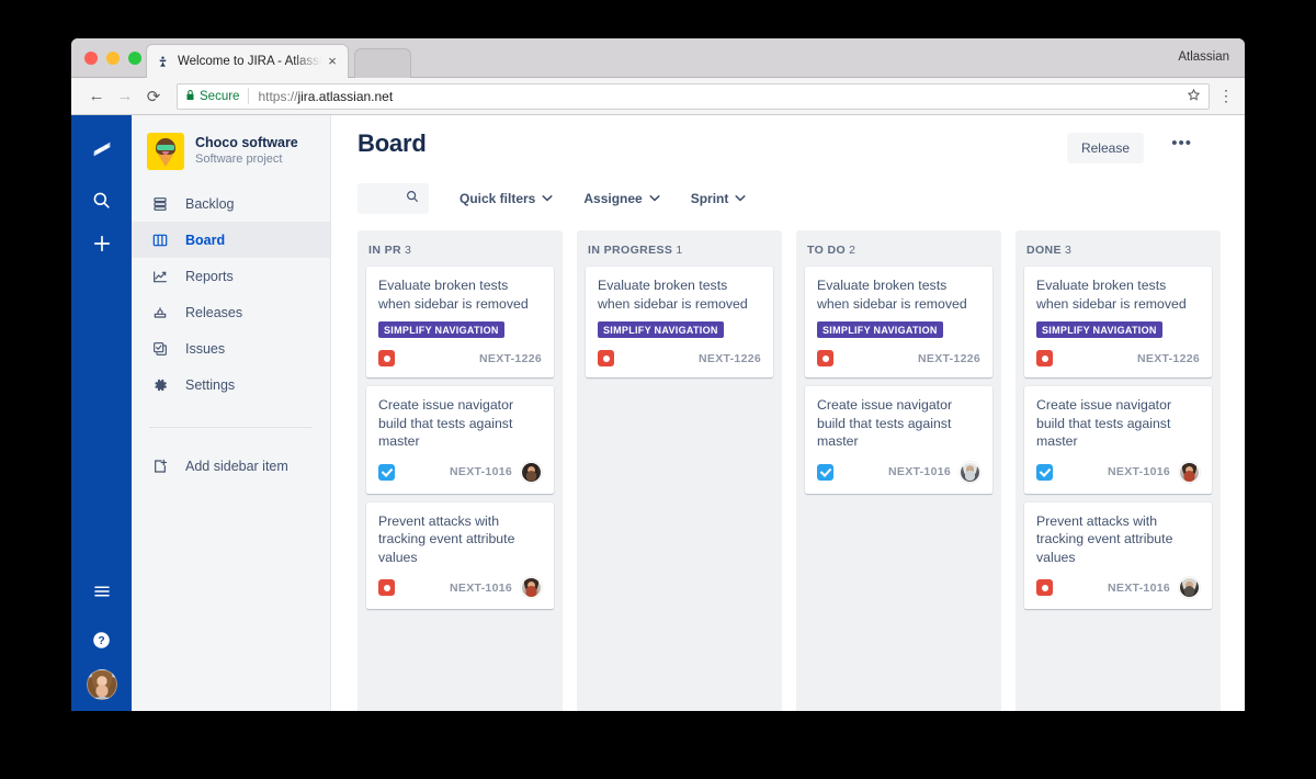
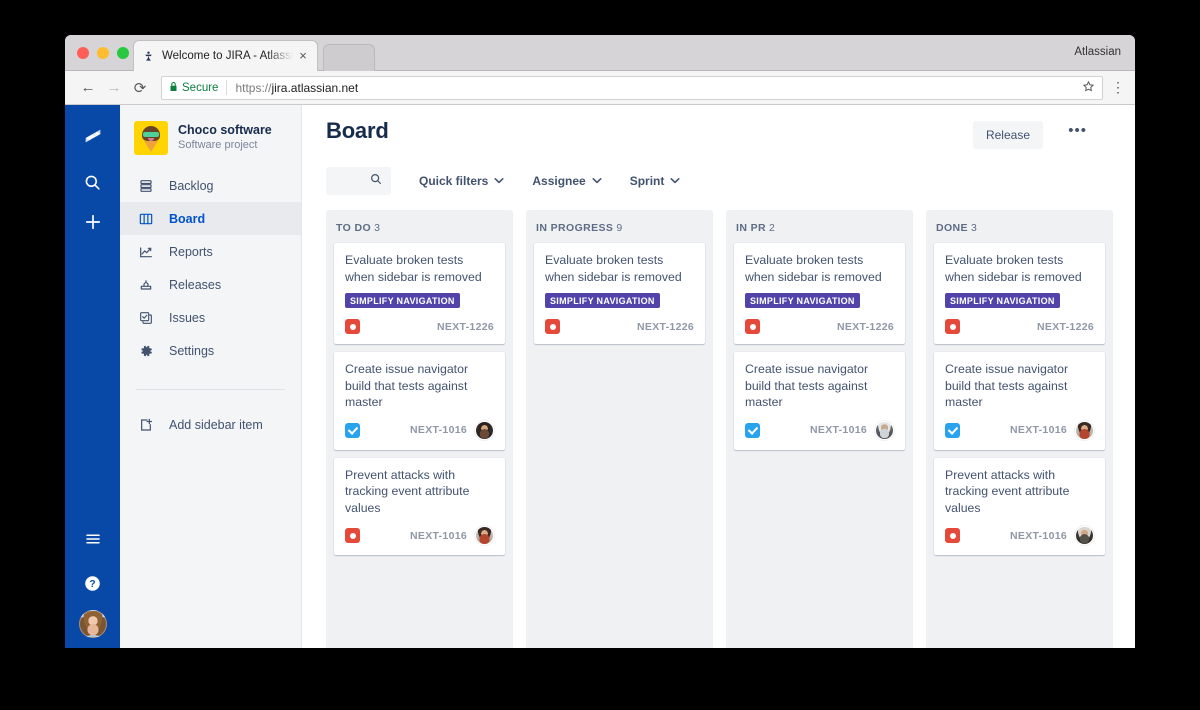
  Welcome to JIRA - Atlassi
  ×
  Atlassian
  ←
  →
  ⟳
  Secure
  https://
  jira.atlassian.net
  ⋮
  ?
  Choco software
  Software project
  Backlog
  Board
  Reports
  Releases
  Issues
  Settings
  Add sidebar item
  Board
  Release
  •••
  Quick filters
  Assignee
  Sprint
- IN PR 3
+ TO DO 3
  Evaluate broken tests when sidebar is removed
  SIMPLIFY NAVIGATION
  NEXT-1226
  Create issue navigator build that tests against master
  NEXT-1016
  Prevent attacks with tracking event attribute values
  NEXT-1016
- IN PROGRESS 1
+ IN PROGRESS 9
  Evaluate broken tests when sidebar is removed
  SIMPLIFY NAVIGATION
  NEXT-1226
- TO DO 2
+ IN PR 2
  Evaluate broken tests when sidebar is removed
  SIMPLIFY NAVIGATION
  NEXT-1226
  Create issue navigator build that tests against master
  NEXT-1016
  DONE 3
  Evaluate broken tests when sidebar is removed
  SIMPLIFY NAVIGATION
  NEXT-1226
  Create issue navigator build that tests against master
  NEXT-1016
  Prevent attacks with tracking event attribute values
  NEXT-1016
